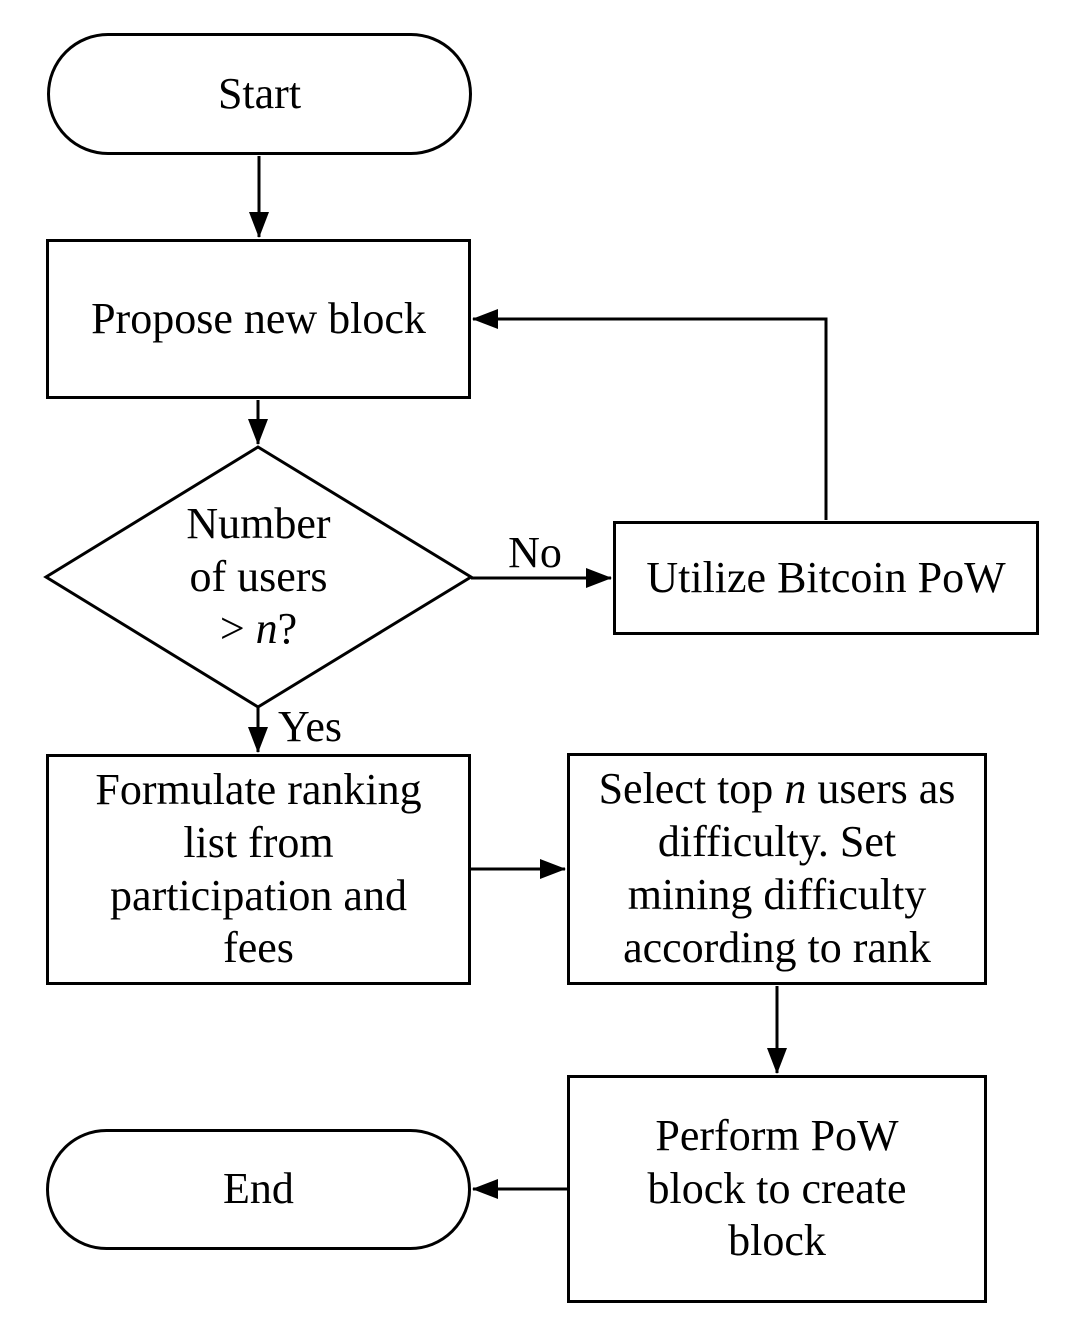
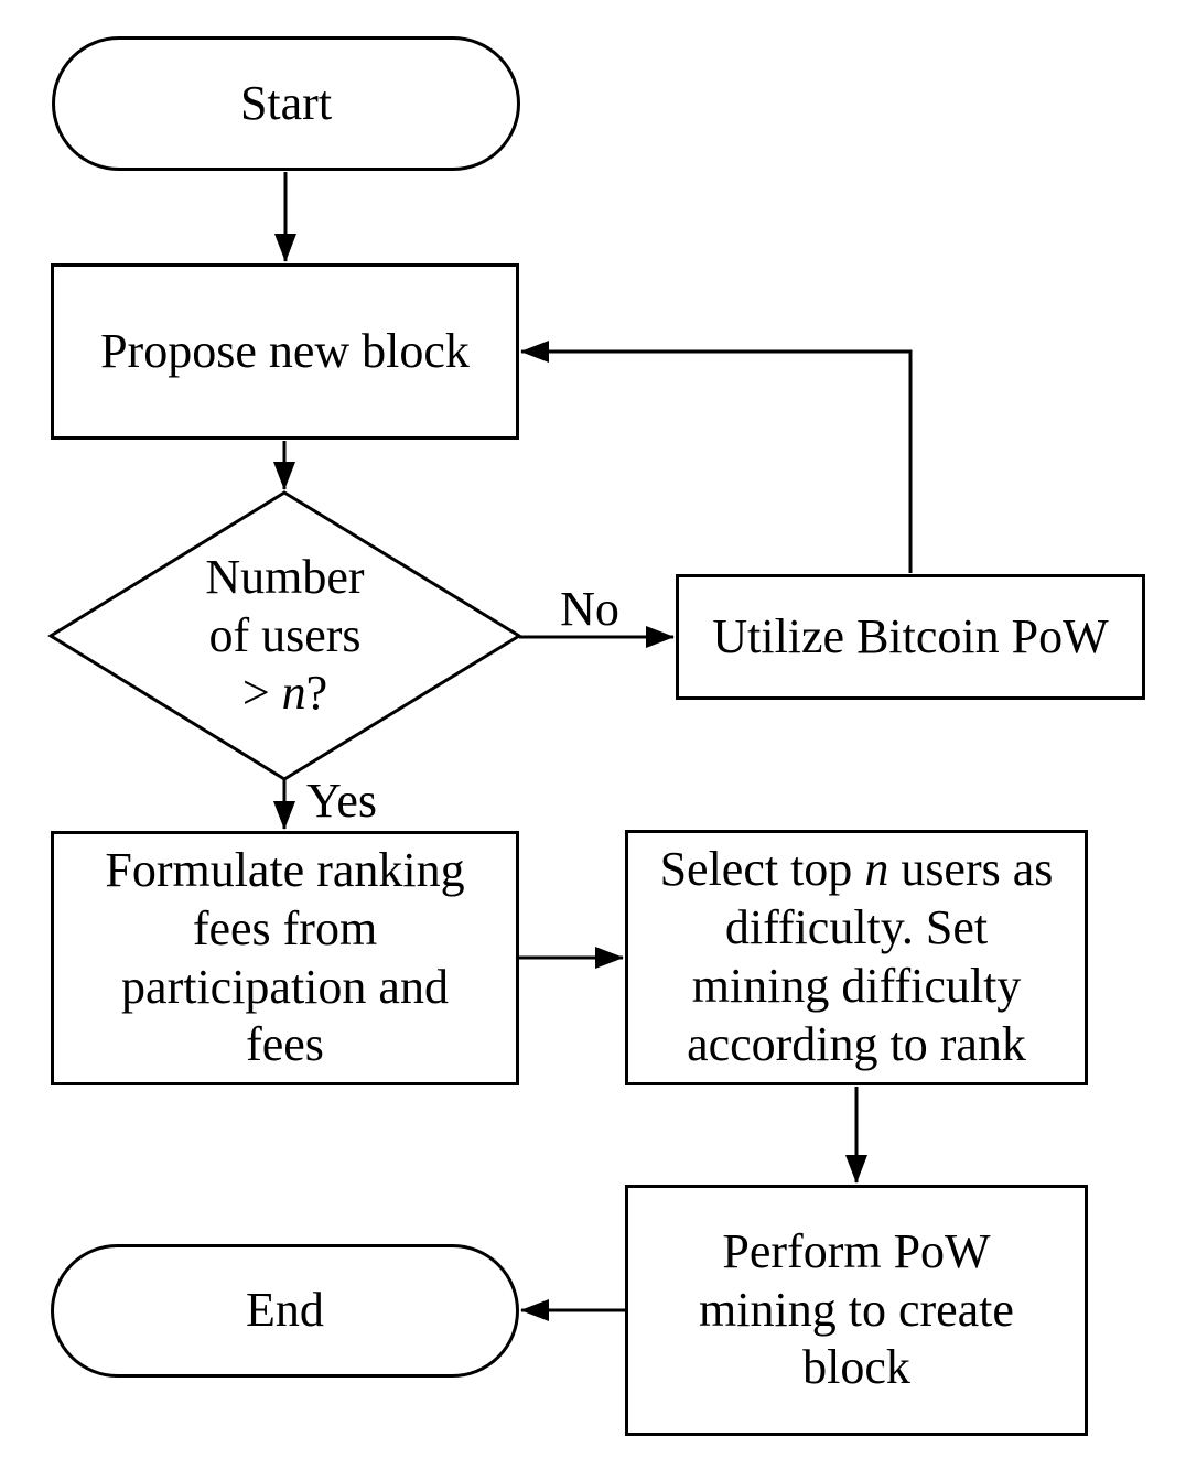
  Start
  Propose new block
  Number
  of users
  > n?
  Utilize Bitcoin PoW
- Formulate ranking list from participation and fees
+ Formulate ranking fees from participation and fees
  Select top n users as difficulty. Set mining difficulty according to rank
- Perform PoW block to create block
+ Perform PoW mining to create block
  End
  No
  Yes
